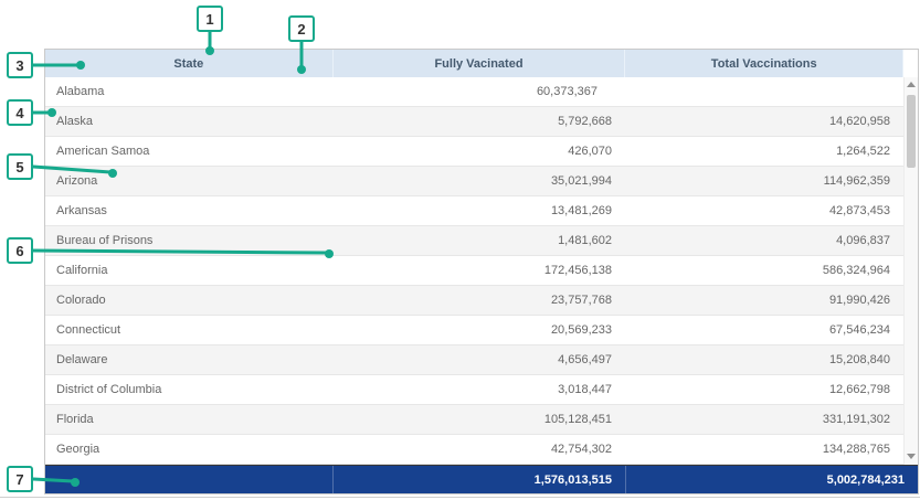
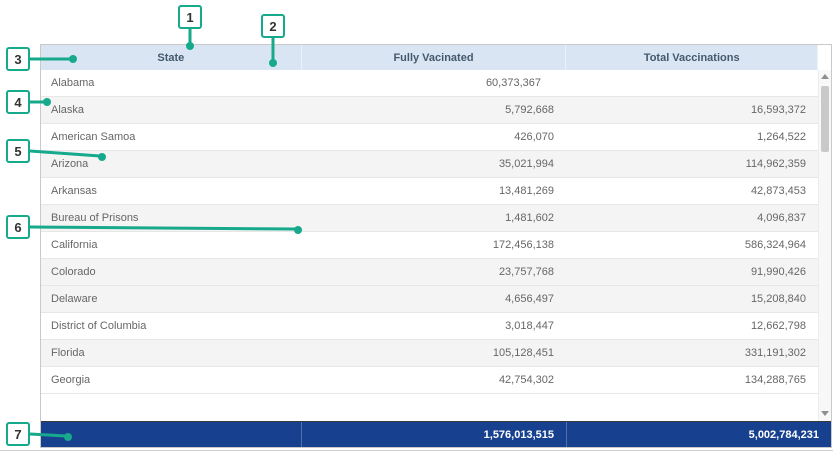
  State
  Fully Vacinated
  Total Vaccinations
  Alabama
  60,373,367
  Alaska
  5,792,668
- 14,620,958
+ 16,593,372
  American Samoa
  426,070
  1,264,522
  Arizona
  35,021,994
  114,962,359
  Arkansas
  13,481,269
  42,873,453
  Bureau of Prisons
  1,481,602
  4,096,837
  California
  172,456,138
  586,324,964
  Colorado
  23,757,768
  91,990,426
- Connecticut
- 20,569,233
- 67,546,234
  Delaware
  4,656,497
  15,208,840
  District of Columbia
  3,018,447
  12,662,798
  Florida
  105,128,451
  331,191,302
  Georgia
  42,754,302
  134,288,765
  1,576,013,515
  5,002,784,231
  1
  2
  3
  4
  5
  6
  7
